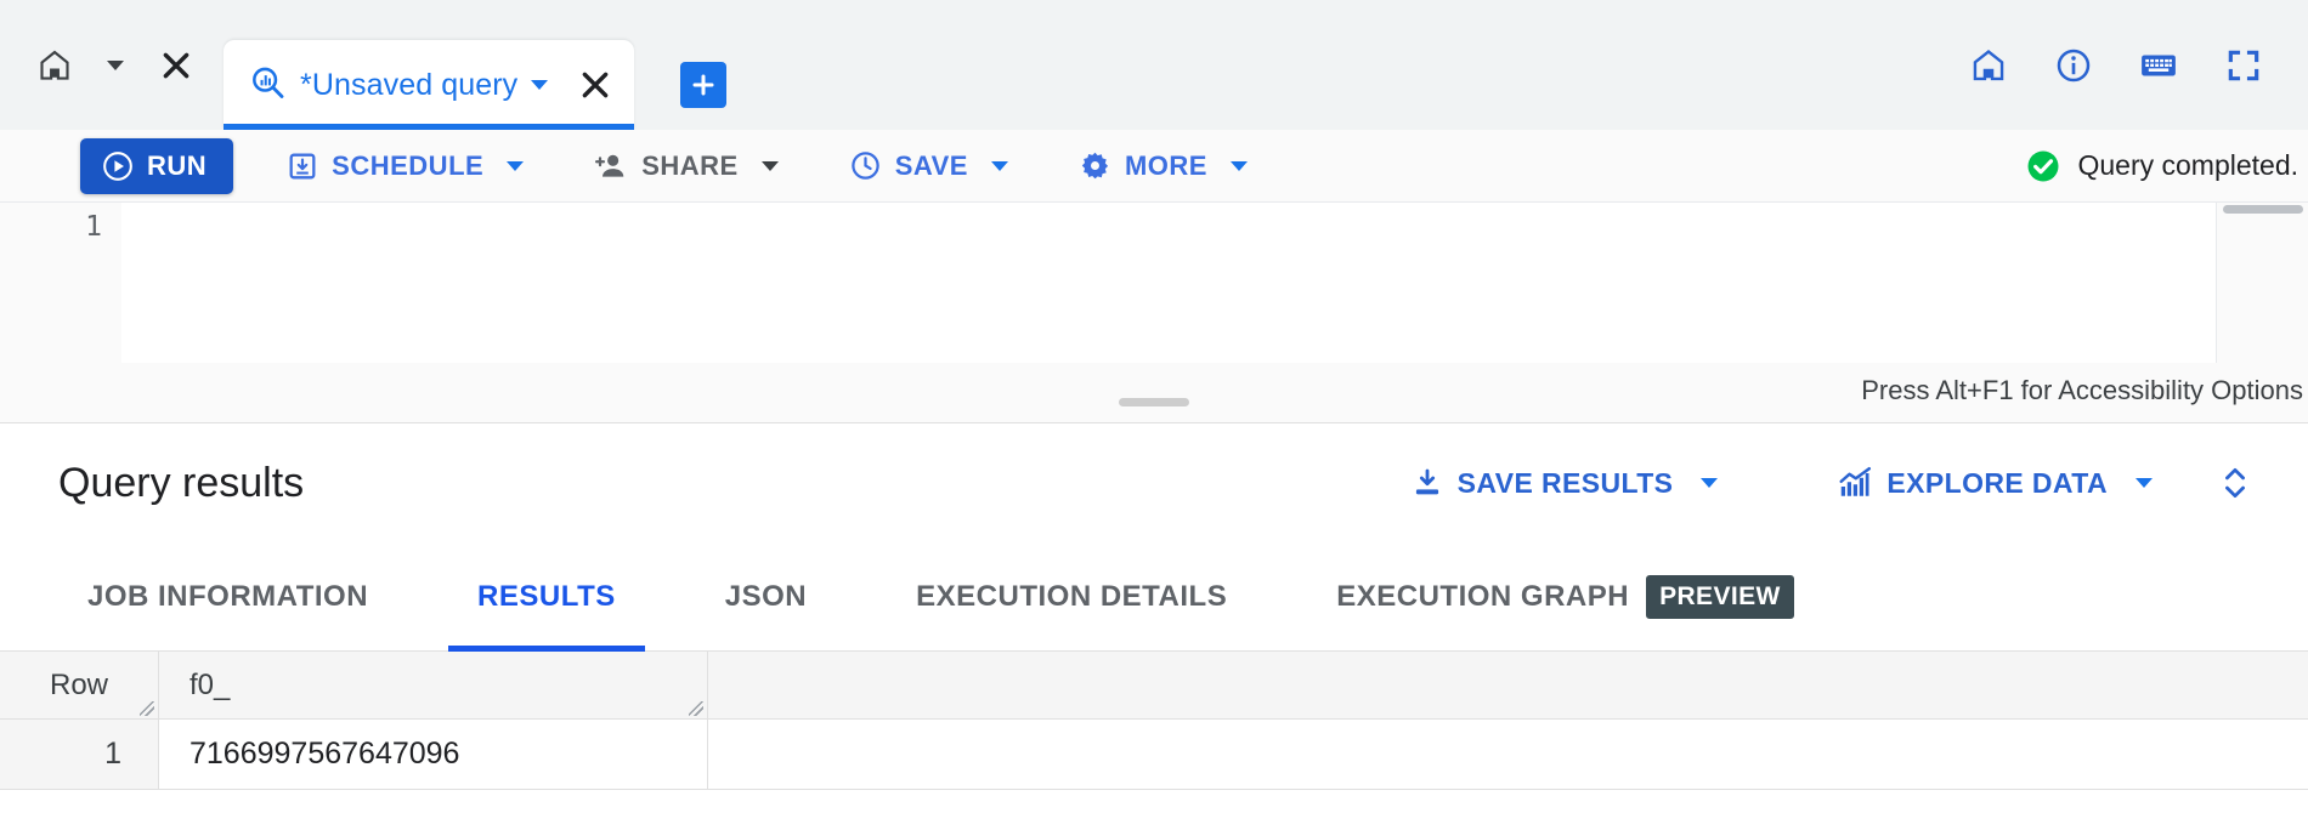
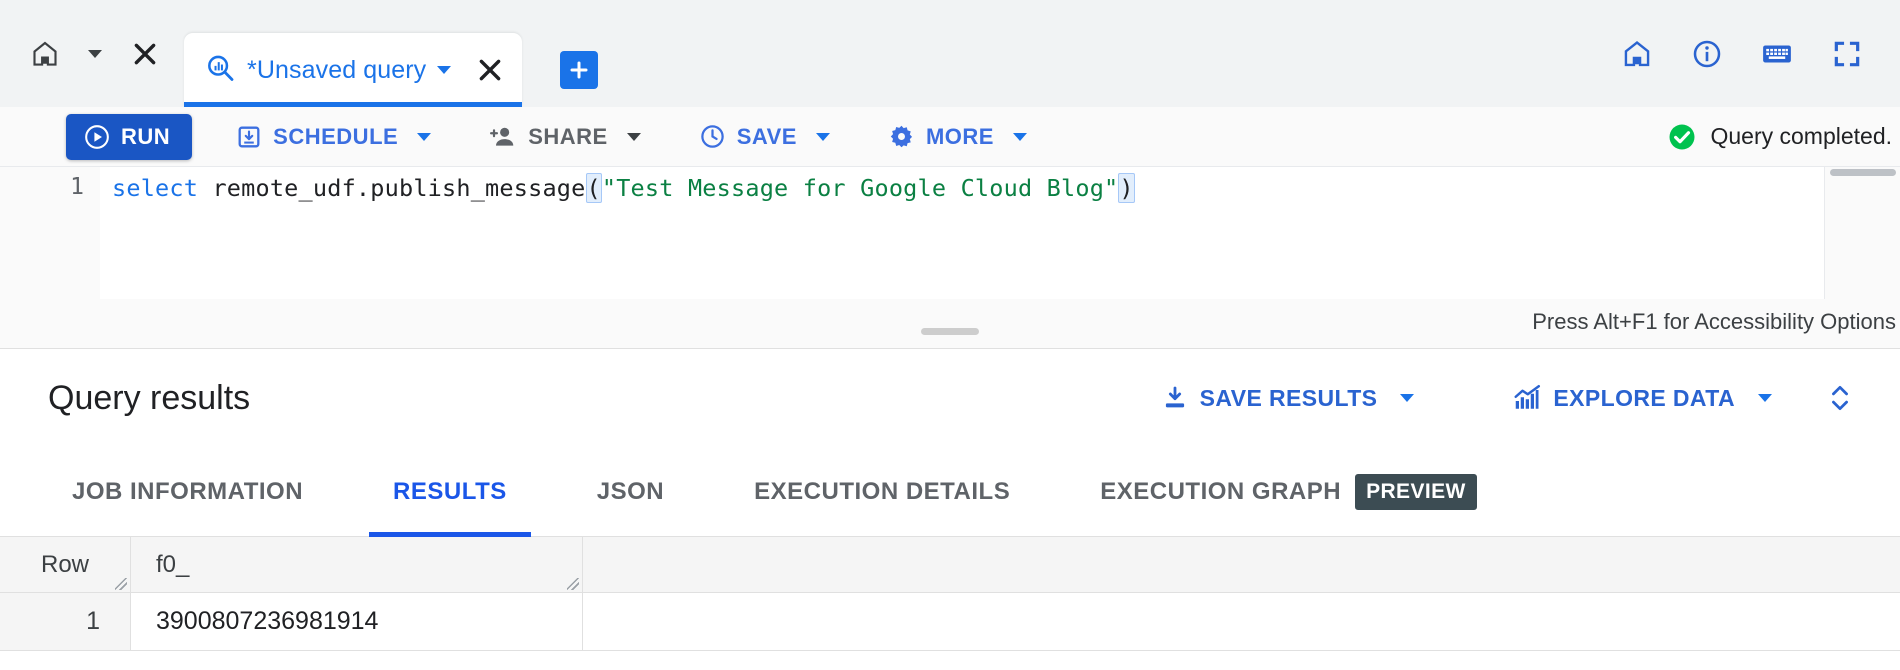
  *Unsaved query
  RUN
  SCHEDULE
  SHARE
  SAVE
  MORE
  Query completed.
  1
+ select remote_udf.publish_message("Test Message for Google Cloud Blog")
  Press Alt+F1 for Accessibility Options
  Query results
  SAVE RESULTS
  EXPLORE DATA
  JOB INFORMATION
  RESULTS
  JSON
  EXECUTION DETAILS
  EXECUTION GRAPH
  PREVIEW
  Row
  f0_
  1
- 7166997567647096
+ 3900807236981914
